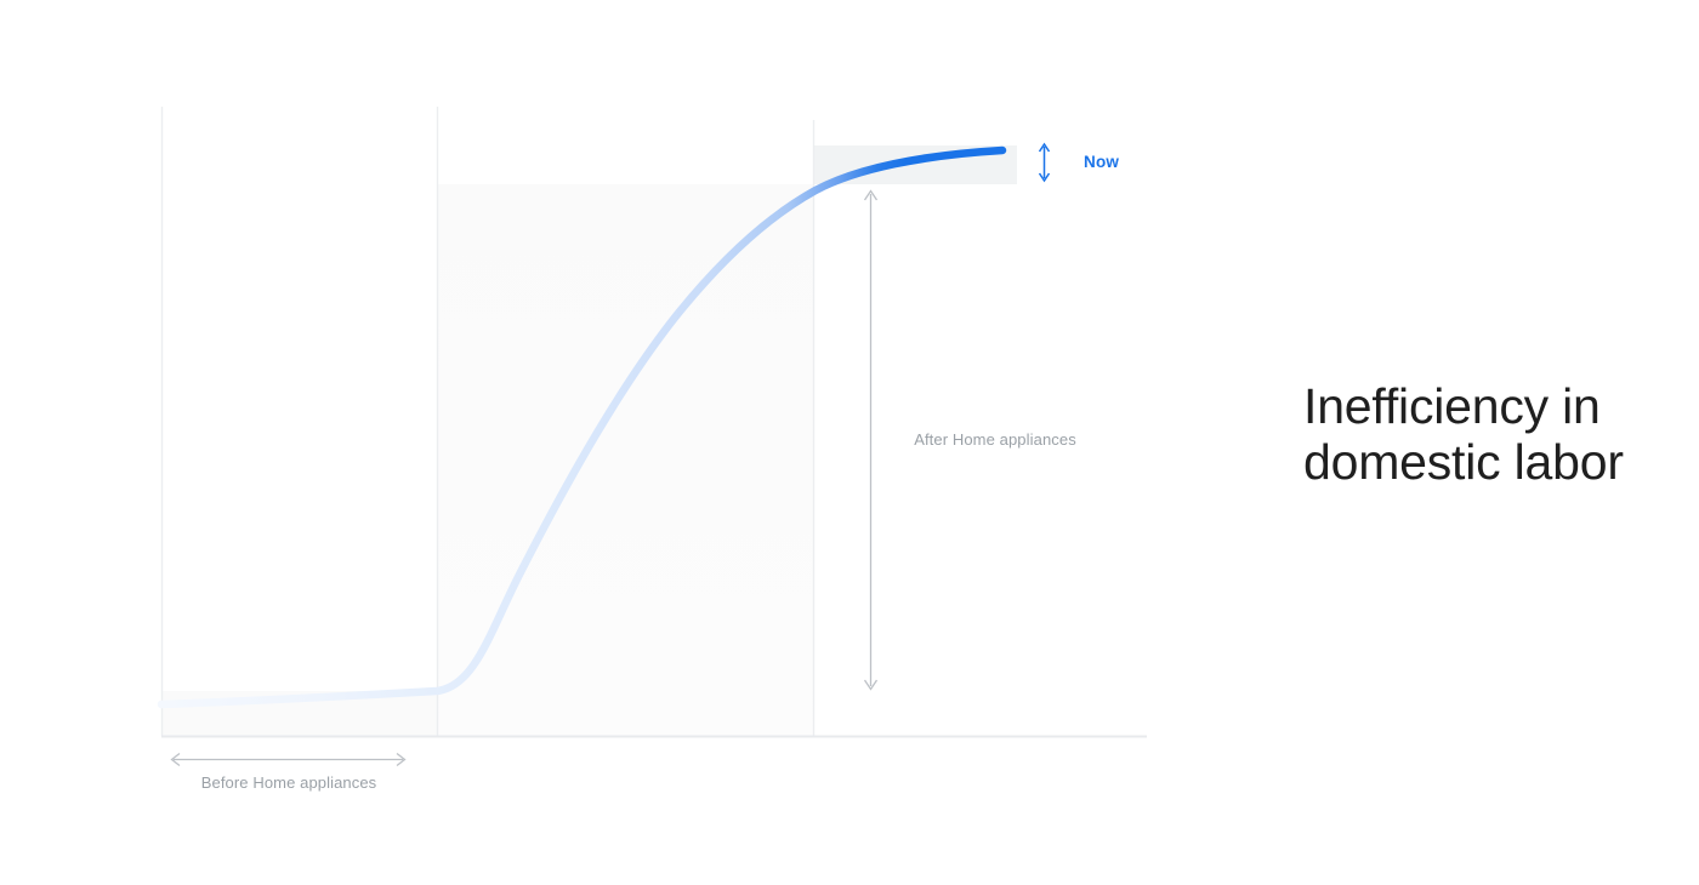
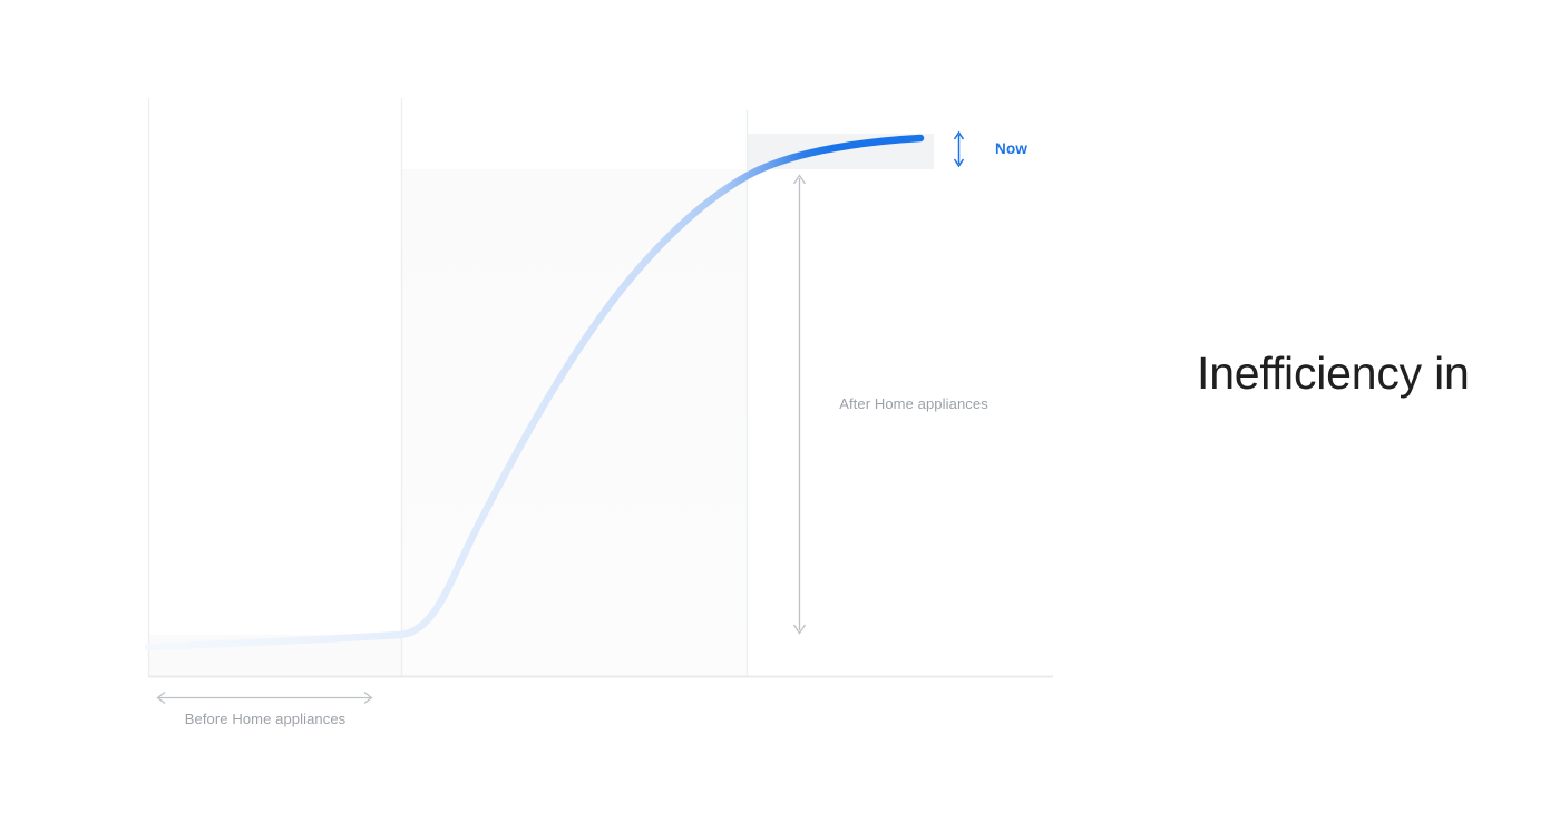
  Before Home appliances
  After Home appliances
  Now
  Inefficiency in
- domestic labor
